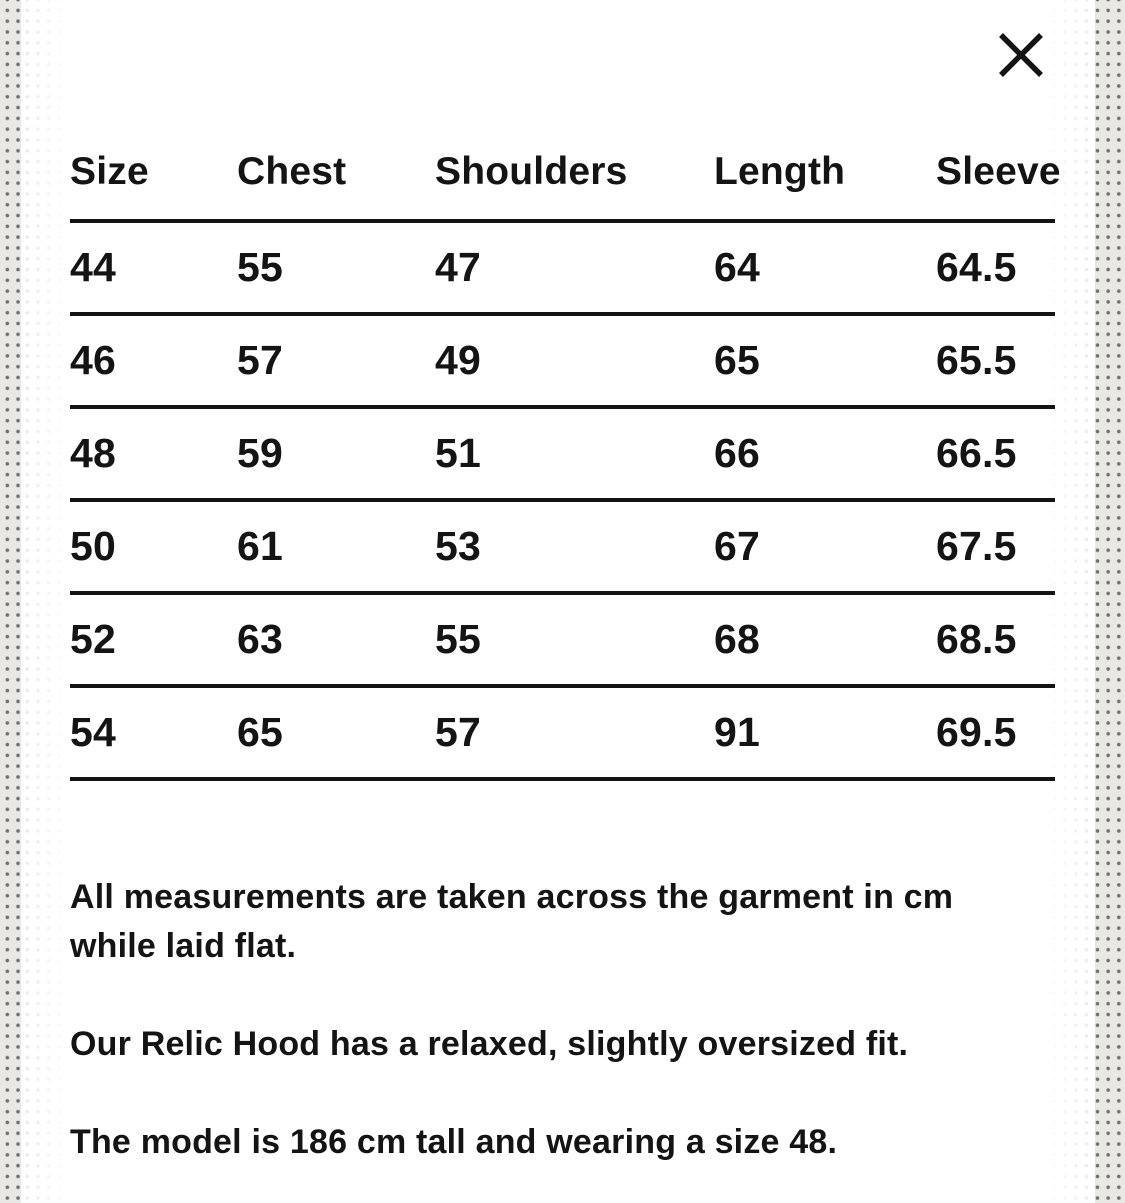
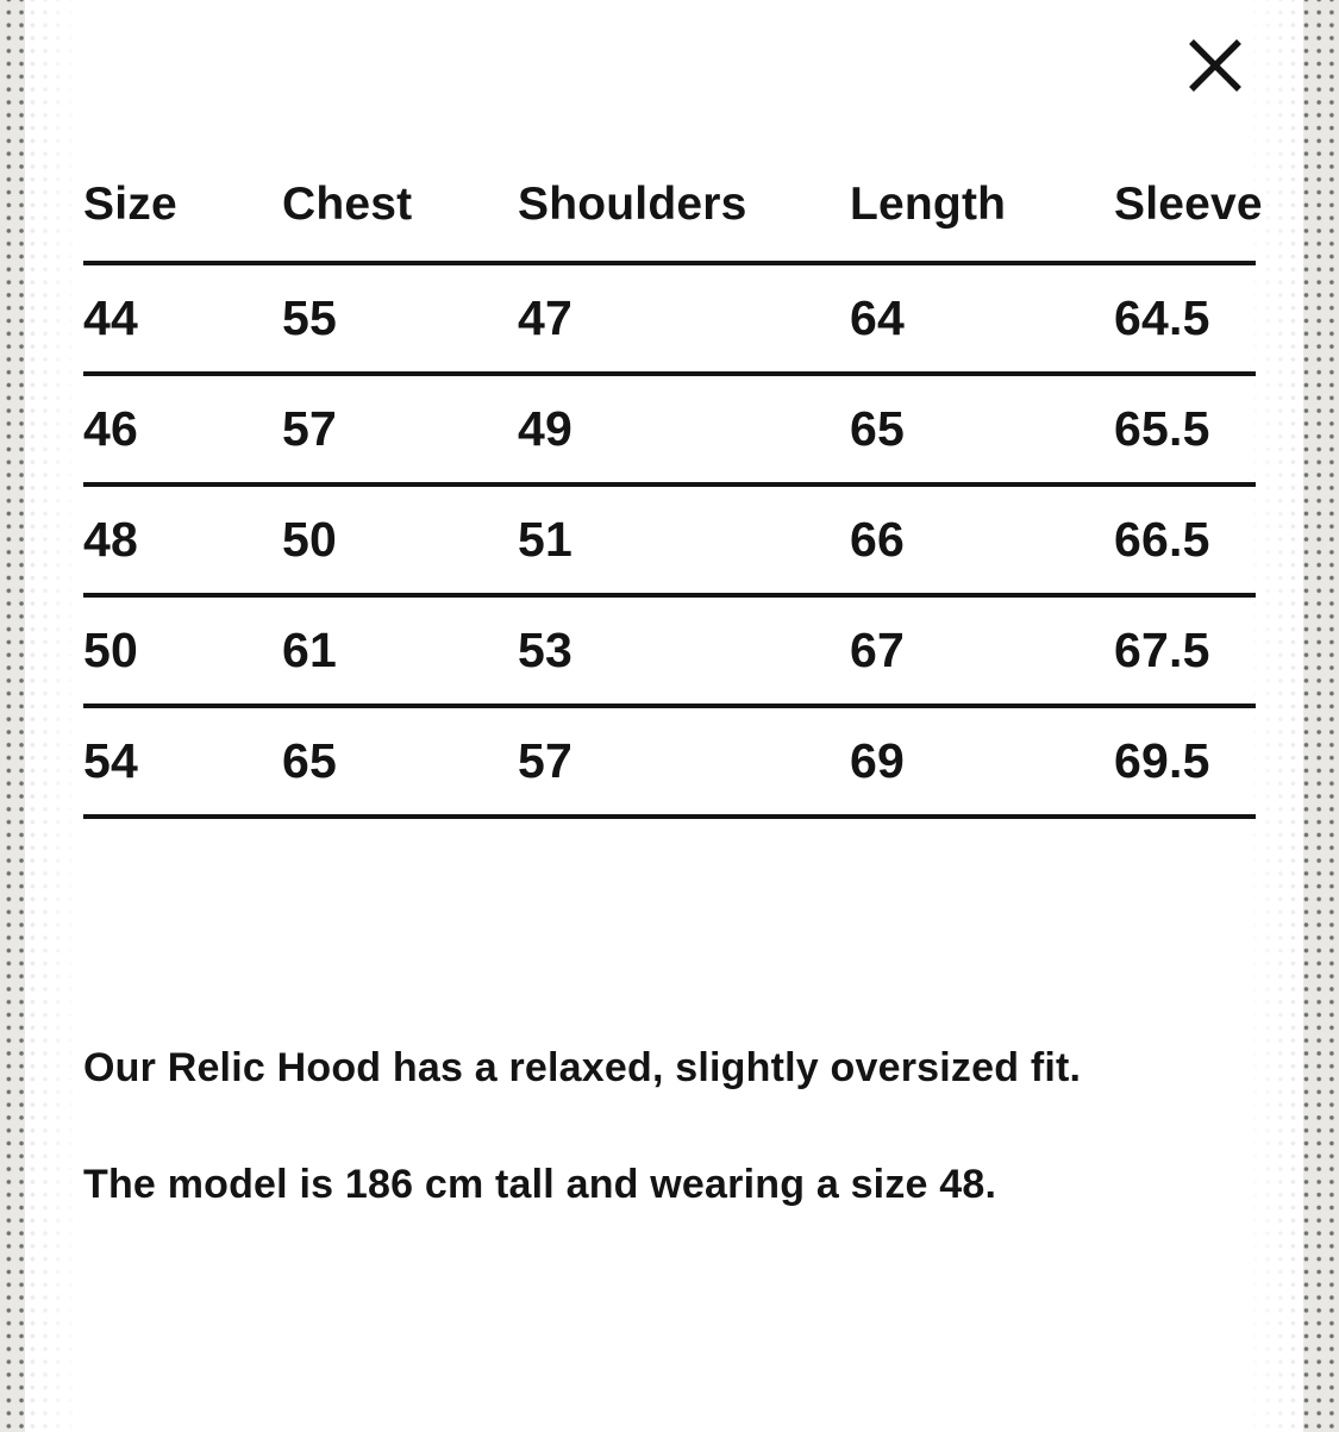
  Size	Chest	Shoulders	Length	Sleeve
  44	55	47	64	64.5
  46	57	49	65	65.5
- 48	59	51	66	66.5
+ 48	50	51	66	66.5
  50	61	53	67	67.5
- 52	63	55	68	68.5
- 54	65	57	91	69.5
+ 54	65	57	69	69.5
- All measurements are taken across the garment in cm
- while laid flat.
  Our Relic Hood has a relaxed, slightly oversized fit.
  The model is 186 cm tall and wearing a size 48.
